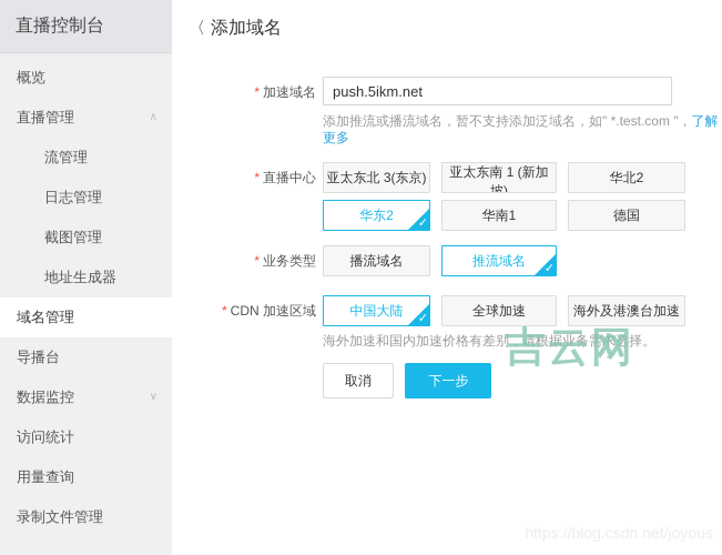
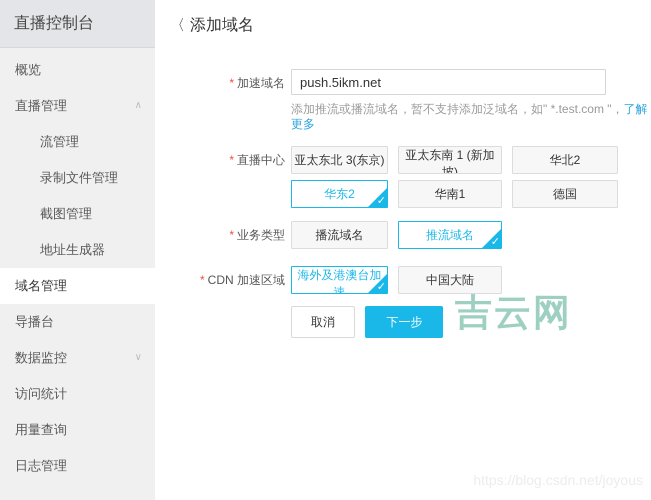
  直播控制台
  概览
  直播管理
  ∧
  流管理
- 日志管理
+ 录制文件管理
  截图管理
  地址生成器
  域名管理
  导播台
  数据监控
  ∨
  访问统计
  用量查询
- 录制文件管理
+ 日志管理
  〈
  添加域名
  * 加速域名
  push.5ikm.net
  添加推流或播流域名，暂不支持添加泛域名，如" *.test.com "，了解更多
  * 直播中心
  亚太东北 3(东京)
  亚太东南 1 (新加坡)
  华北2
  华东2
  ✓
  华南1
  德国
  * 业务类型
  播流域名
  推流域名
  ✓
  * CDN 加速区域
- 中国大陆
+ 海外及港澳台加速
  ✓
- 全球加速
- 海外及港澳台加速
+ 中国大陆
- 海外加速和国内加速价格有差别，请根据业务需求选择。
  取消 下一步
  吉云网
